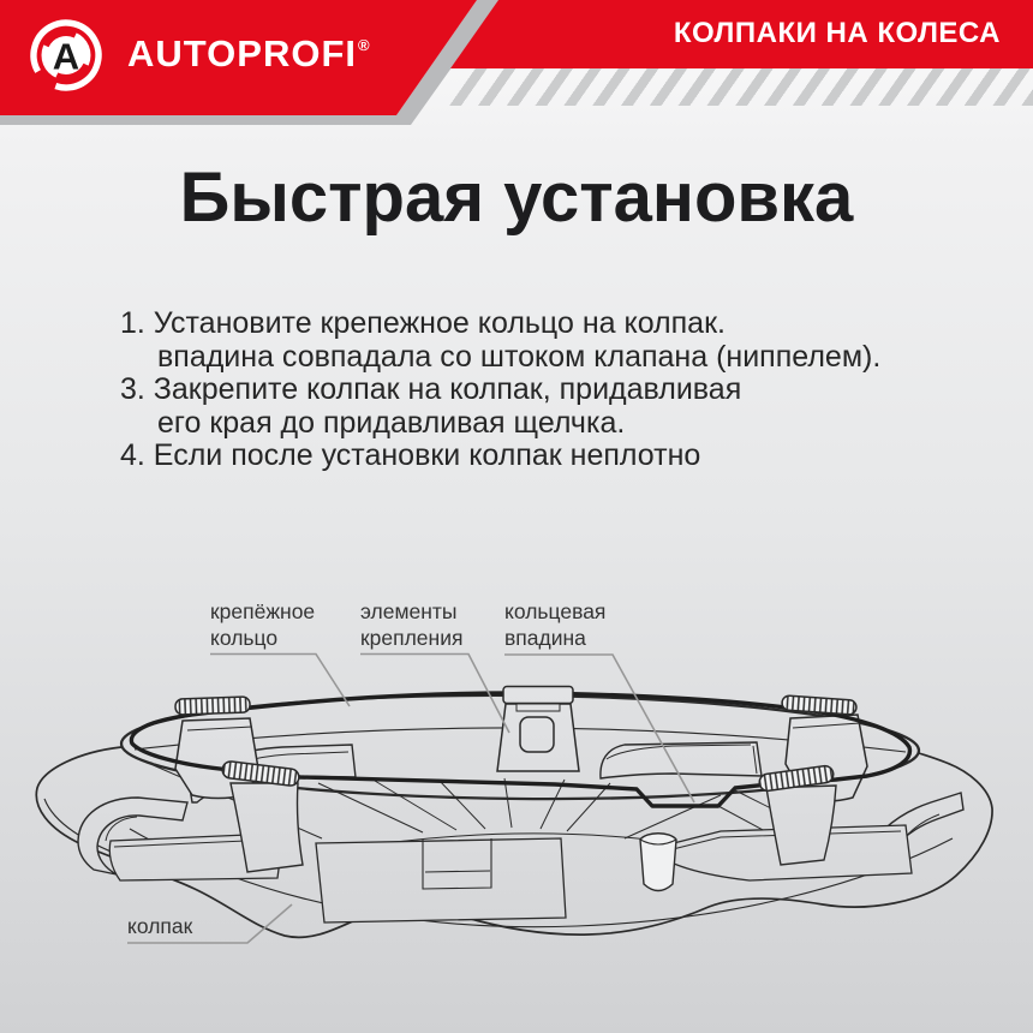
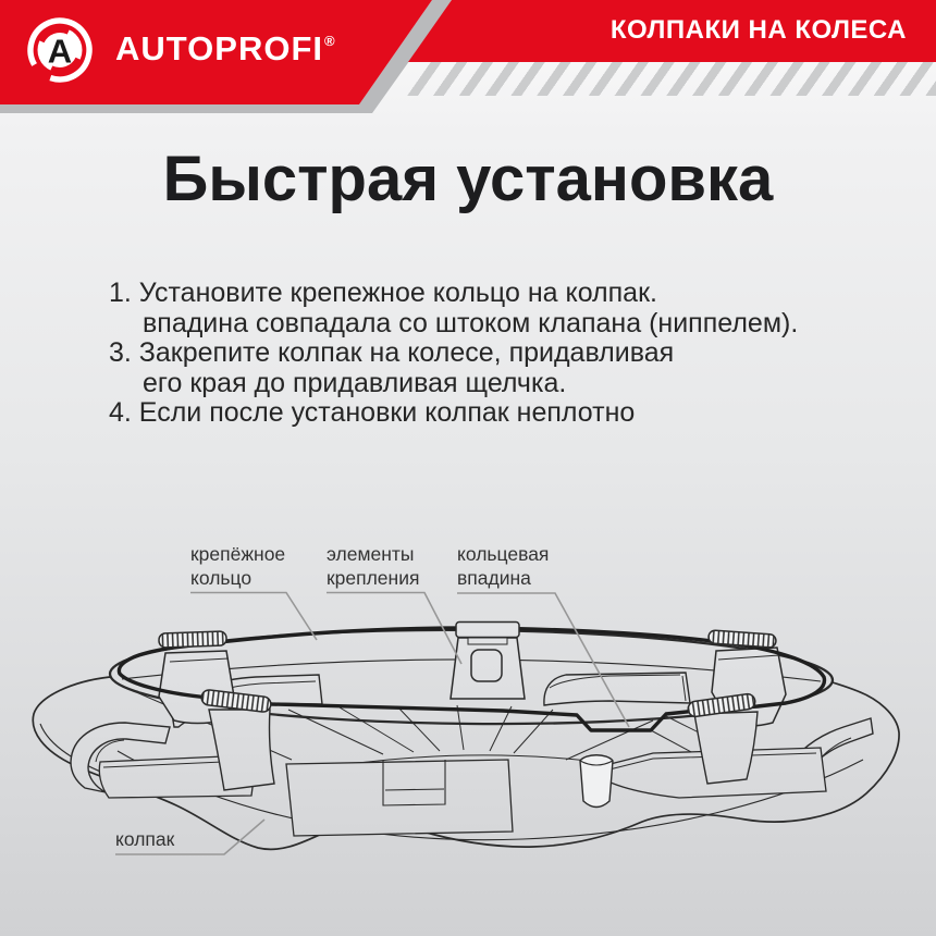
  A
  AUTOPROFI®
  КОЛПАКИ НА КОЛЕСА
  Быстрая установка
  1. Установите крепежное кольцо на колпак.
  впадина совпадала со штоком клапана (ниппелем).
- 3. Закрепите колпак на колпак, придавливая
+ 3. Закрепите колпак на колесе, придавливая
  его края до придавливая щелчка.
  4. Если после установки колпак неплотно
  крепёжное
  кольцо
  элементы
  крепления
  кольцевая
  впадина
  колпак
